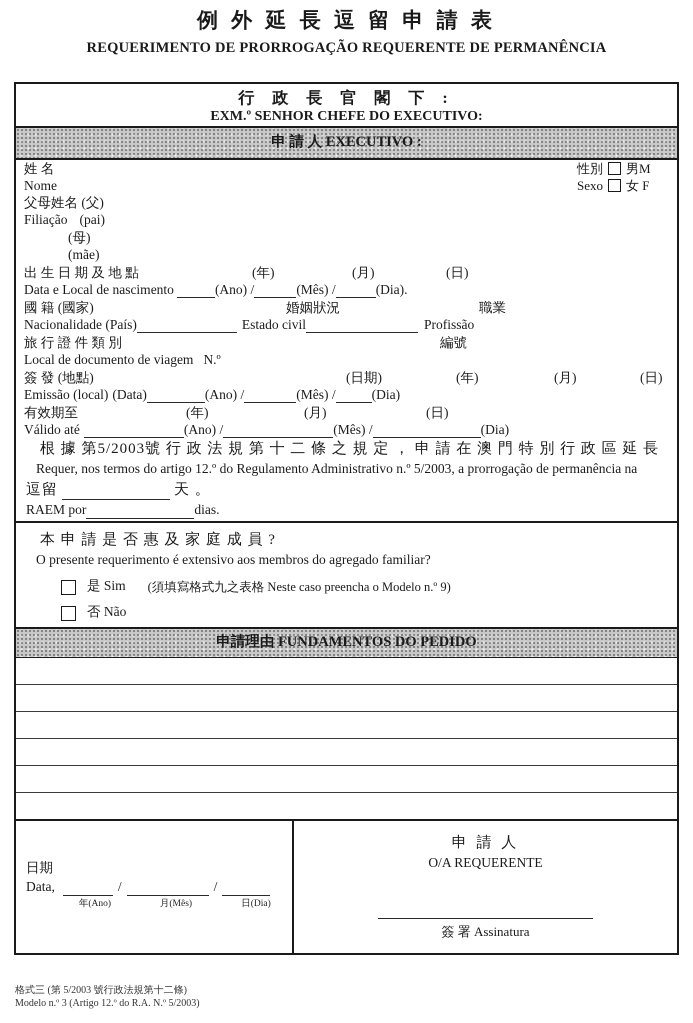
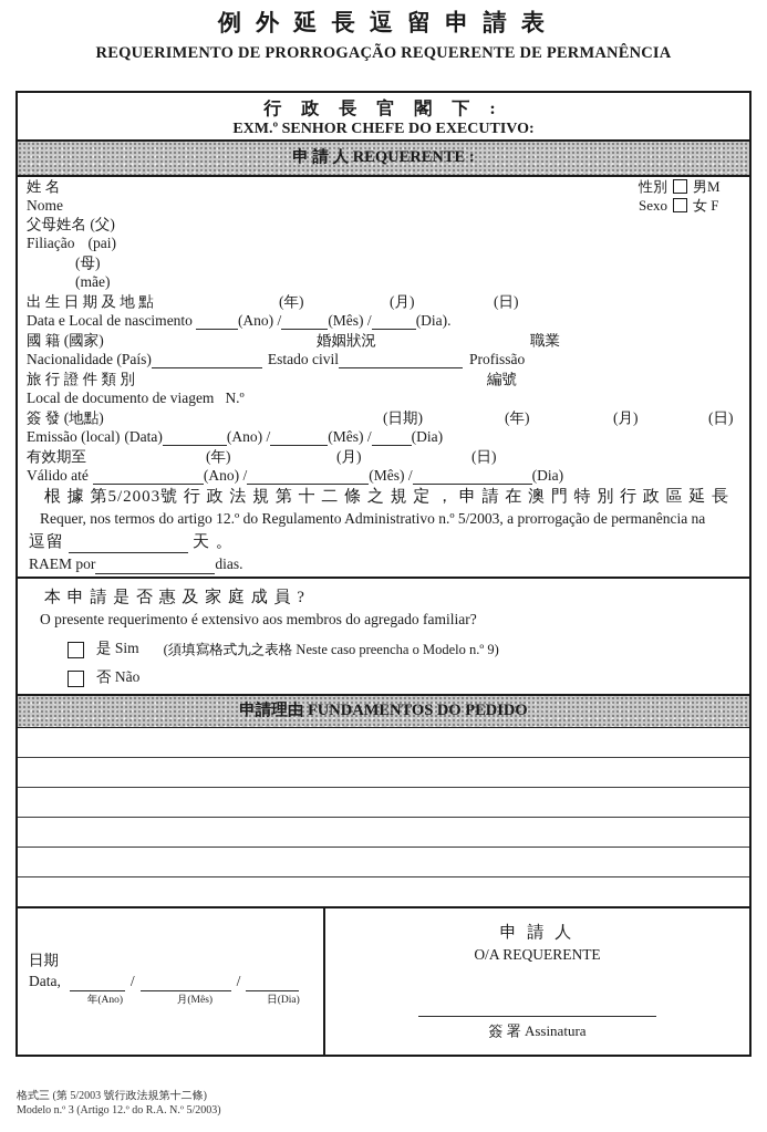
  例 外 延 長 逗 留 申 請 表
  REQUERIMENTO DE PRORROGAÇÃO REQUERENTE DE PERMANÊNCIA
  行 政 長 官 閣 下 :
  EXM.º SENHOR CHEFE DO EXECUTIVO:
- 申 請 人 EXECUTIVO :
+ 申 請 人 REQUERENTE :
  姓 名
  Nome
  性別
  男M
  Sexo
  女 F
  父母姓名 (父)
  Filiação
  (pai)
  (母)
  (mãe)
  出 生 日 期 及 地 點
  (年)
  (月)
  (日)
  Data e Local de nascimento
  (Ano) /
  (Mês) /
  (Dia).
  國 籍 (國家)
  婚姻狀況
  職業
  Nacionalidade (País)
  Estado civil
  Profissão
  旅 行 證 件 類 別
  編號
  Local de documento de viagem
  N.º
  簽 發 (地點)
  (日期)
  (年)
  (月)
  (日)
  Emissão (local)
  (Data)
  (Ano) /
  (Mês) /
  (Dia)
  有效期至
  (年)
  (月)
  (日)
  Válido até
  (Ano) /
  (Mês) /
  (Dia)
  根 據 第5/2003號 行 政 法 規 第 十 二 條 之 規 定 ， 申 請 在 澳 門 特 別 行 政 區 延 長
  Requer, nos termos do artigo 12.º do Regulamento Administrativo n.º 5/2003, a prorrogação de permanência na
  逗留
  天 。
  RAEM por
  dias.
  本 申 請 是 否 惠 及 家 庭 成 員 ?
  O presente requerimento é extensivo aos membros do agregado familiar?
  是 Sim
  (須填寫格式九之表格 Neste caso preencha o Modelo n.º 9)
  否 Não
  申請理由 FUNDAMENTOS DO PEDIDO
  日期
  Data,
  /
  /
  年(Ano)
  月(Mês)
  日(Dia)
  申 請 人
  O/A REQUERENTE
  簽 署 Assinatura
  格式三 (第 5/2003 號行政法規第十二條)
  Modelo n.º 3 (Artigo 12.º do R.A. N.º 5/2003)
